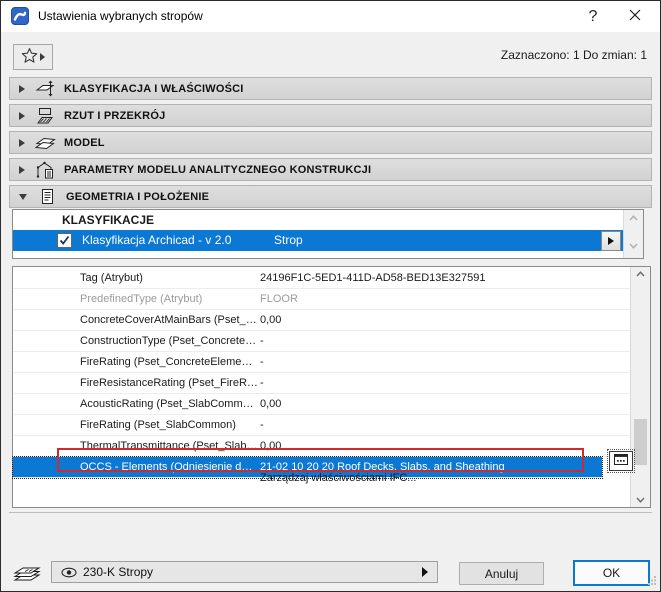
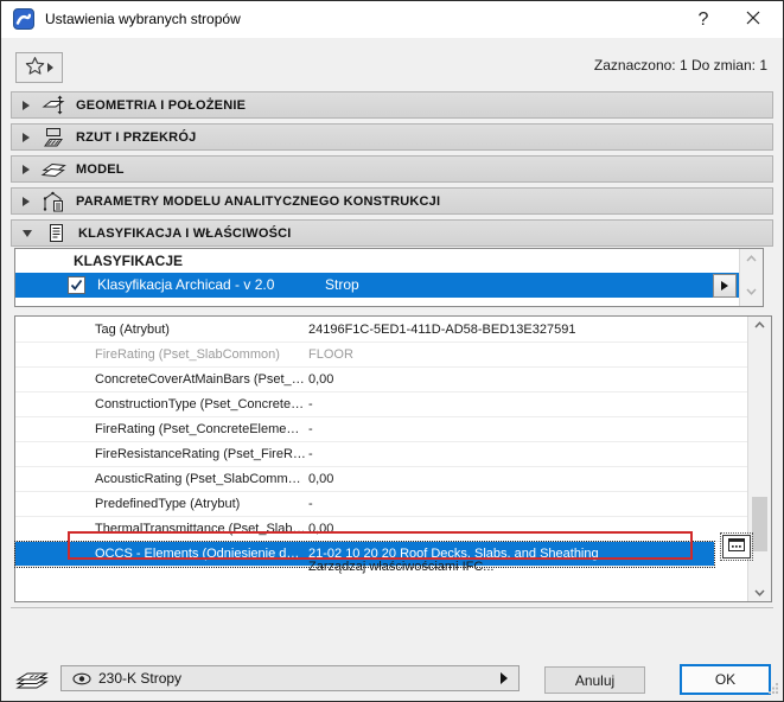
  Ustawienia wybranych stropów
  ?
  Zaznaczono: 1 Do zmian: 1
- KLASYFIKACJA I WŁAŚCIWOŚCI
+ GEOMETRIA I POŁOŻENIE
  RZUT I PRZEKRÓJ
  MODEL
  PARAMETRY MODELU ANALITYCZNEGO KONSTRUKCJI
- GEOMETRIA I POŁOŻENIE
+ KLASYFIKACJA I WŁAŚCIWOŚCI
  KLASYFIKACJE
  Klasyfikacja Archicad - v 2.0
  Strop
  Tag (Atrybut)
  24196F1C-5ED1-411D-AD58-BED13E327591
- PredefinedType (Atrybut)
+ FireRating (Pset_SlabCommon)
  FLOOR
  ConcreteCoverAtMainBars (Pset_Co
  0,00
  ConstructionType (Pset_ConcreteEle
  -
  FireRating (Pset_ConcreteElementG
  -
  FireResistanceRating (Pset_FireRati
  -
  AcousticRating (Pset_SlabCommon)
  0,00
- FireRating (Pset_SlabCommon)
+ PredefinedType (Atrybut)
  -
  ThermalTransmittance (Pset_SlabCo
  0,00
  OCCS - Elements (Odniesienie do kl
  21-02 10 20 20 Roof Decks, Slabs, and Sheathing
  Zarządzaj właściwościami IFC...
  230-K Stropy
  Anuluj
  OK
